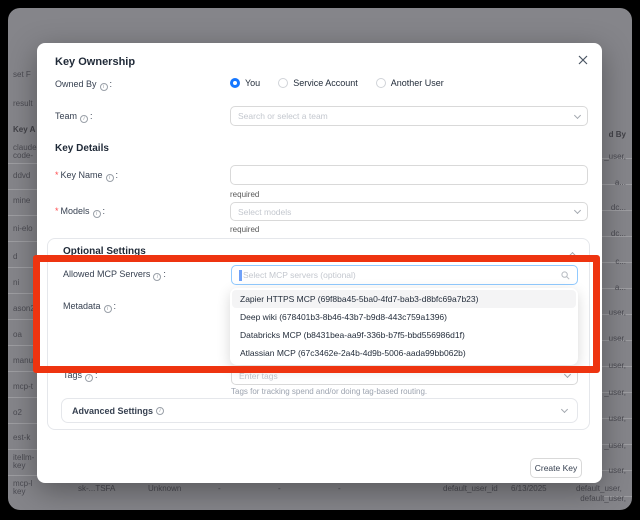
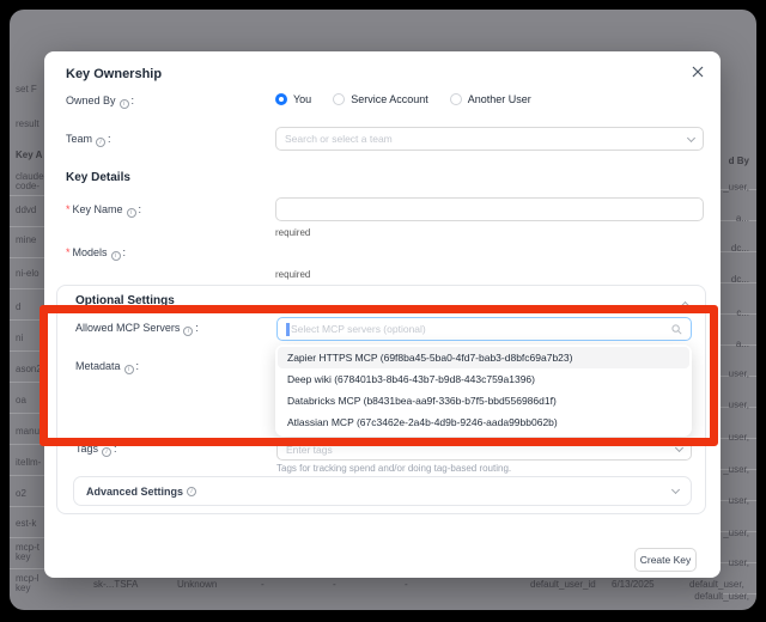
  set F
  result
  Key A
  claude
  code-
  ddvd
  mine
  ni-elo
  d
  ni
  ason2
  oa
  manu
- mcp-t
+ itellm-
  o2
  est-k
- itellm-
+ mcp-t
  key
  mcp-l
  key
  d By
  _user,
  a...
  dc...
  dc...
  c...
  a...
  user,
  user,
  user,
  _user,
  user,
  _user,
  user,
  default_user,
  sk-...TSFA
  Unknown
  -
  -
  -
  default_user_id
  6/13/2025
  default_user,
  Key Ownership
  Owned By :
  You
  Service Account
  Another User
  Team :
  Search or select a team
  Key Details
  * Key Name :
  required
  * Models :
- Select models
  required
  Optional Settings
  Allowed MCP Servers :
  Select MCP servers (optional)
  Metadata :
  Tags :
  Enter tags
  Tags for tracking spend and/or doing tag-based routing.
  Advanced Settings
  Zapier HTTPS MCP (69f8ba45-5ba0-4fd7-bab3-d8bfc69a7b23)
  Deep wiki (678401b3-8b46-43b7-b9d8-443c759a1396)
  Databricks MCP (b8431bea-aa9f-336b-b7f5-bbd556986d1f)
- Atlassian MCP (67c3462e-2a4b-4d9b-5006-aada99bb062b)
+ Atlassian MCP (67c3462e-2a4b-4d9b-9246-aada99bb062b)
  Create Key
